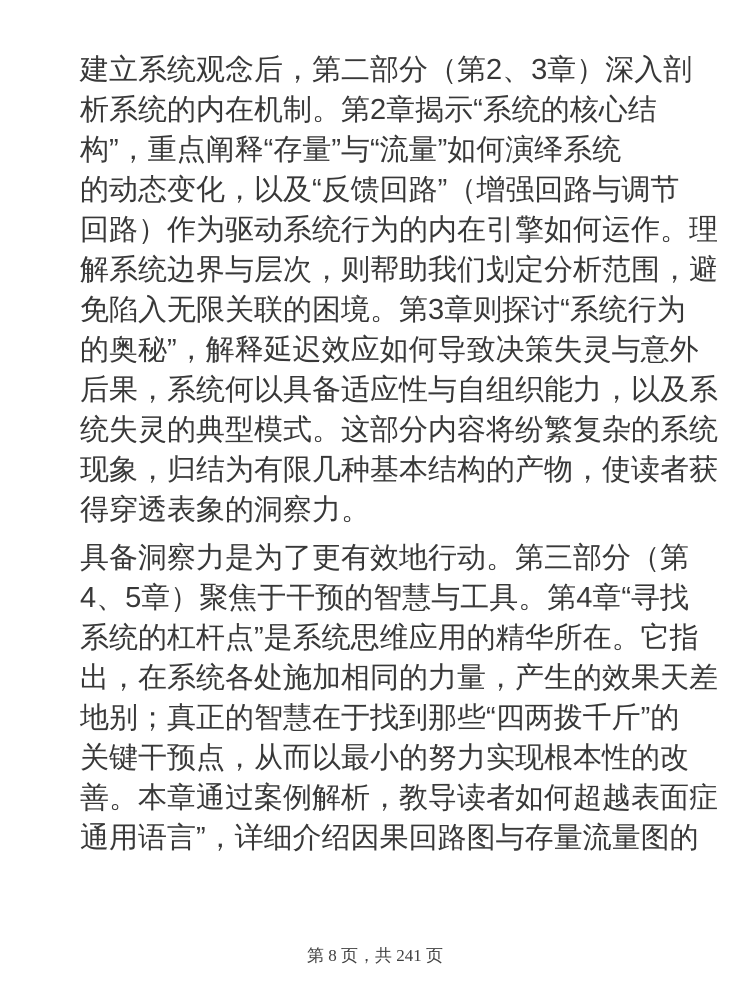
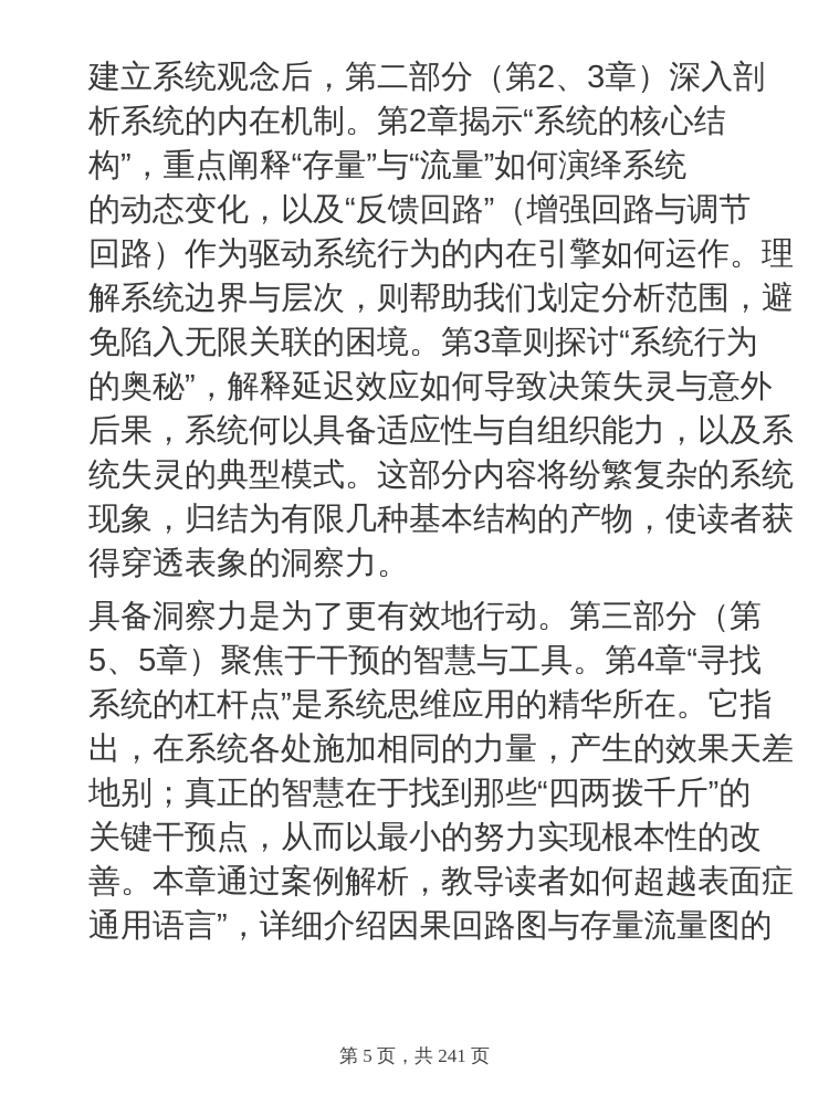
  建立系统观念后，第二部分（第2、3章）深入剖
  析系统的内在机制。第2章揭示“系统的核心结
  构”，重点阐释“存量”与“流量”如何演绎系统
  的动态变化，以及“反馈回路”（增强回路与调节
  回路）作为驱动系统行为的内在引擎如何运作。理
  解系统边界与层次，则帮助我们划定分析范围，避
  免陷入无限关联的困境。第3章则探讨“系统行为
  的奥秘”，解释延迟效应如何导致决策失灵与意外
  后果，系统何以具备适应性与自组织能力，以及系
  统失灵的典型模式。这部分内容将纷繁复杂的系统
  现象，归结为有限几种基本结构的产物，使读者获
  得穿透表象的洞察力。
  具备洞察力是为了更有效地行动。第三部分（第
- 4、5章）聚焦于干预的智慧与工具。第4章“寻找
+ 5、5章）聚焦于干预的智慧与工具。第4章“寻找
  系统的杠杆点”是系统思维应用的精华所在。它指
  出，在系统各处施加相同的力量，产生的效果天差
  地别；真正的智慧在于找到那些“四两拨千斤”的
  关键干预点，从而以最小的努力实现根本性的改
  善。本章通过案例解析，教导读者如何超越表面症
  通用语言”，详细介绍因果回路图与存量流量图的
- 第 8 页，共 241 页
+ 第 5 页，共 241 页
